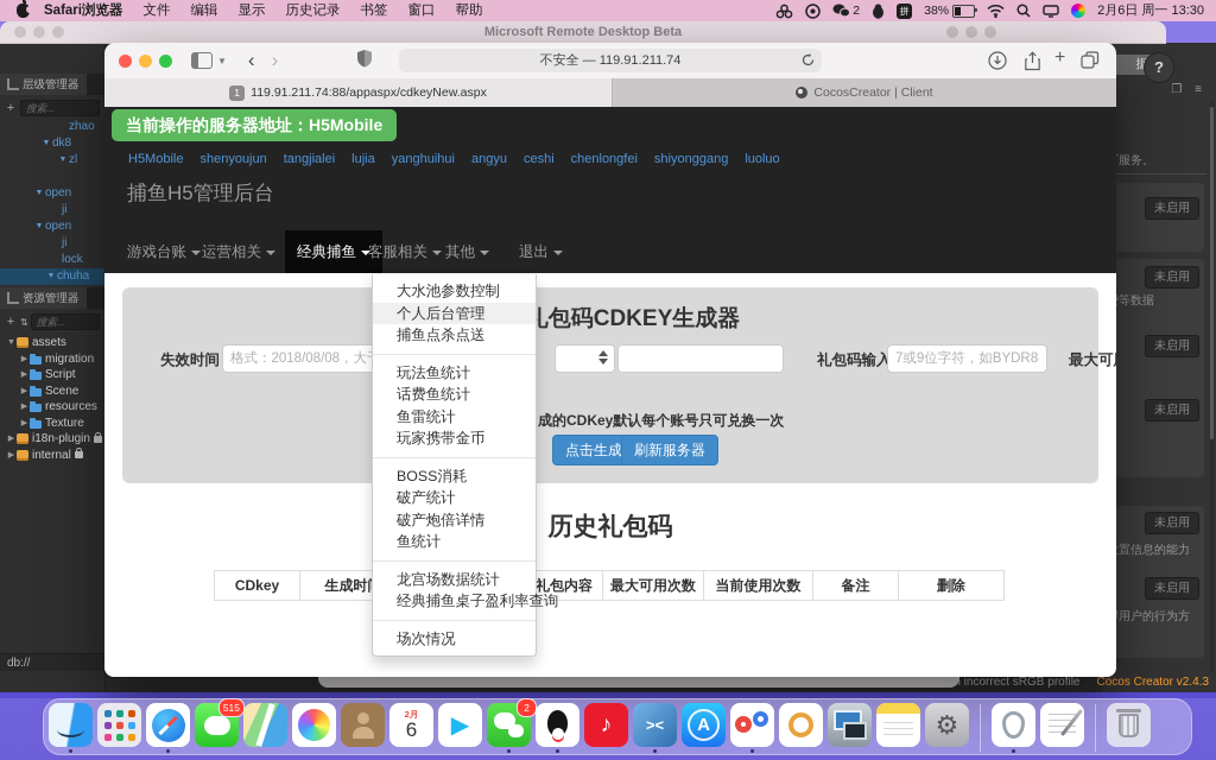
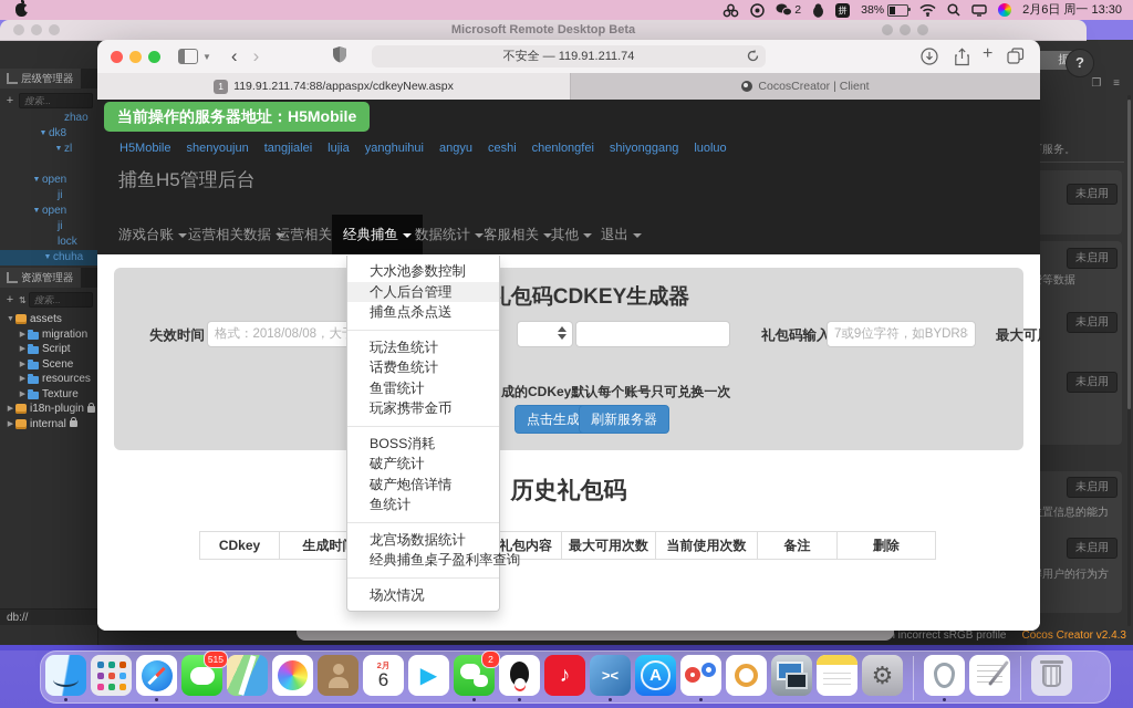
  层级管理器
  +
  搜索...
  zhao
  dk8
  zl
  open
  ji
  open
  ji
  lock
  chuha
  资源管理器
  +
  ⇅
  搜索...
  assets
  migration
  Script
  Scene
  resources
  Texture
  i18n-plugin
  internal
  db://
  据
  ?
  ❐ ≡
  服务。
  未启用
  未启用
  等数据
  未启用
  未启用
  未启用
  置信息的能力
  未启用
  用户的行为方
  incorrect sRGB profile Cocos Creator v2.4.3
  Microsoft Remote Desktop Beta
  ▼
  ‹
  ›
  不安全 — 119.91.211.74
  +
  1
  119.91.211.74:88/appaspx/cdkeyNew.aspx
  CocosCreator | Client
  当前操作的服务器地址：H5Mobile
  H5Mobile
  shenyoujun
  tangjialei
  lujia
  yanghuihui
  angyu
  ceshi
  chenlongfei
  shiyonggang
  luoluo
  捕鱼H5管理后台
  游戏台账
+ 运营相关数据
  运营相关
  经典捕鱼
+ 数据统计
  客服相关
  其他
  退出
  礼包码CDKEY生成器
  失效时间
  格式：2018/08/08，大
  礼包码输入
  7或9位字符，如BYDR8
  成的CDKey默认每个账号只可兑换一次
  点击生成
  刷新服务器
  历史礼包码
  CDkey
  生成时
  礼包内容
  最大可用次数
  当前使用次数
  备注
  删除
  大水池参数控制
  个人后台管理
  捕鱼点杀点送
  玩法鱼统计
  话费鱼统计
  鱼雷统计
  玩家携带金币
  BOSS消耗
  破产统计
  破产炮倍详情
  鱼统计
  龙宫场数据统计
  经典捕鱼桌子盈利率查询
  场次情况
- Safari浏览器
- 文件
- 编辑
- 显示
- 历史记录
- 书签
- 窗口
- 帮助
  2
  拼
  38%
  2月6日 周一 13:30
  515
  2月
  6
  ▶
  2
  ♪
  ><
  A
  ⚙
